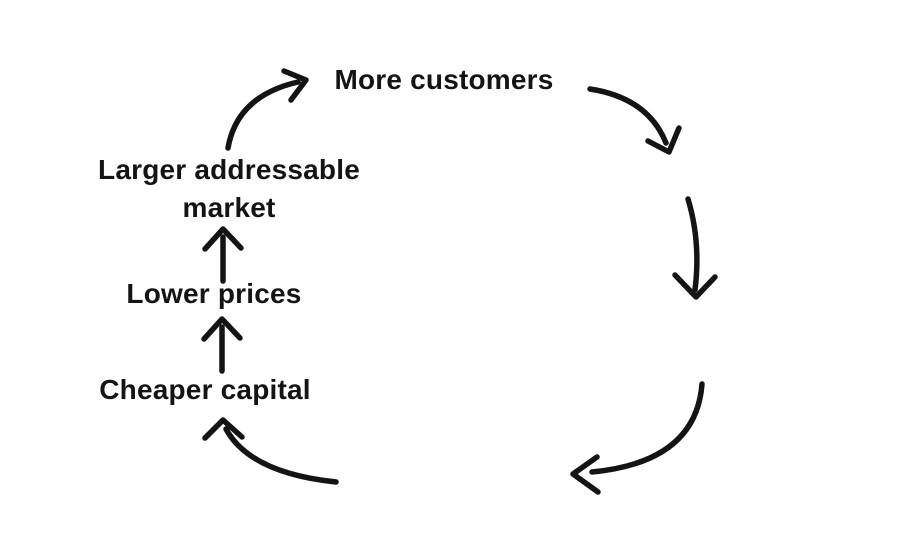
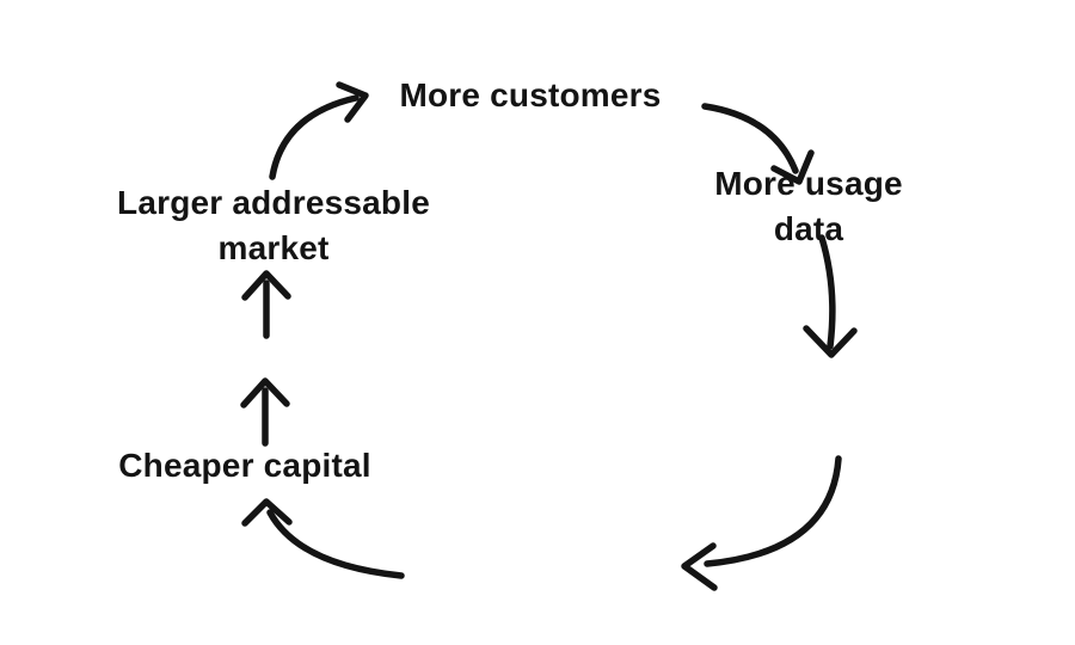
  More customers
+ More usage data
  Cheaper capital
- Lower prices
  Larger addressable
  market
